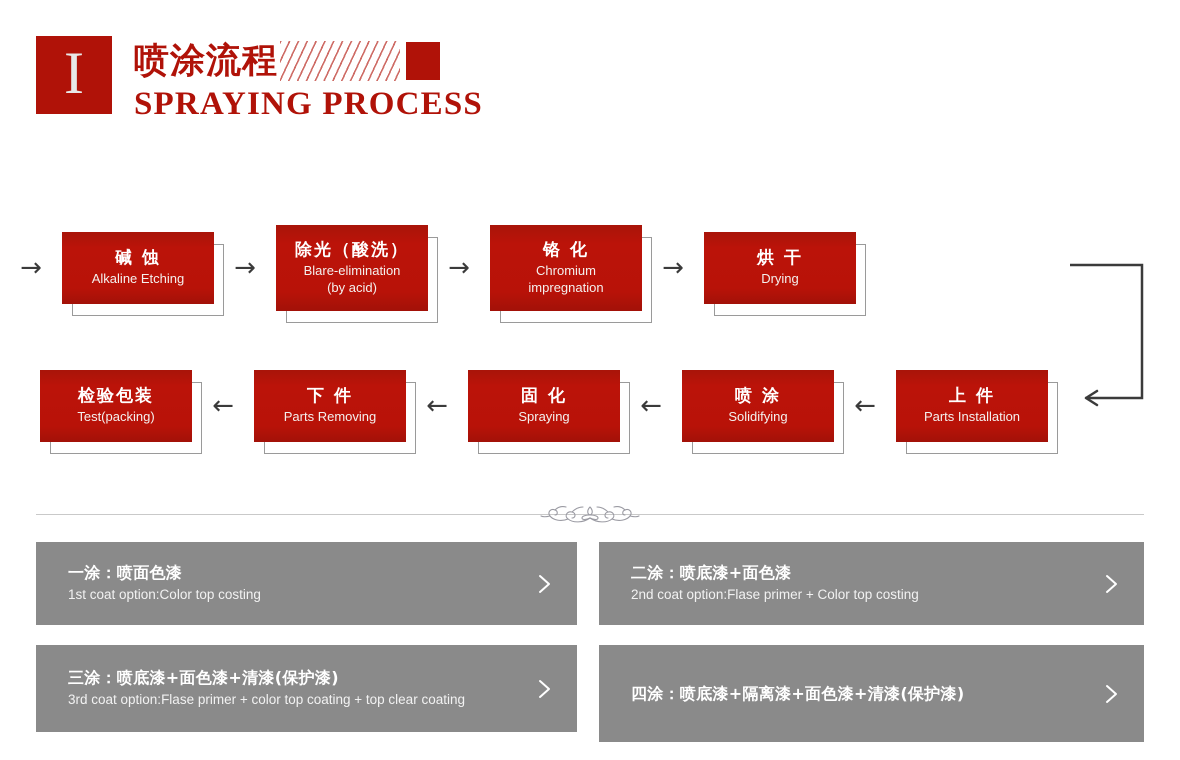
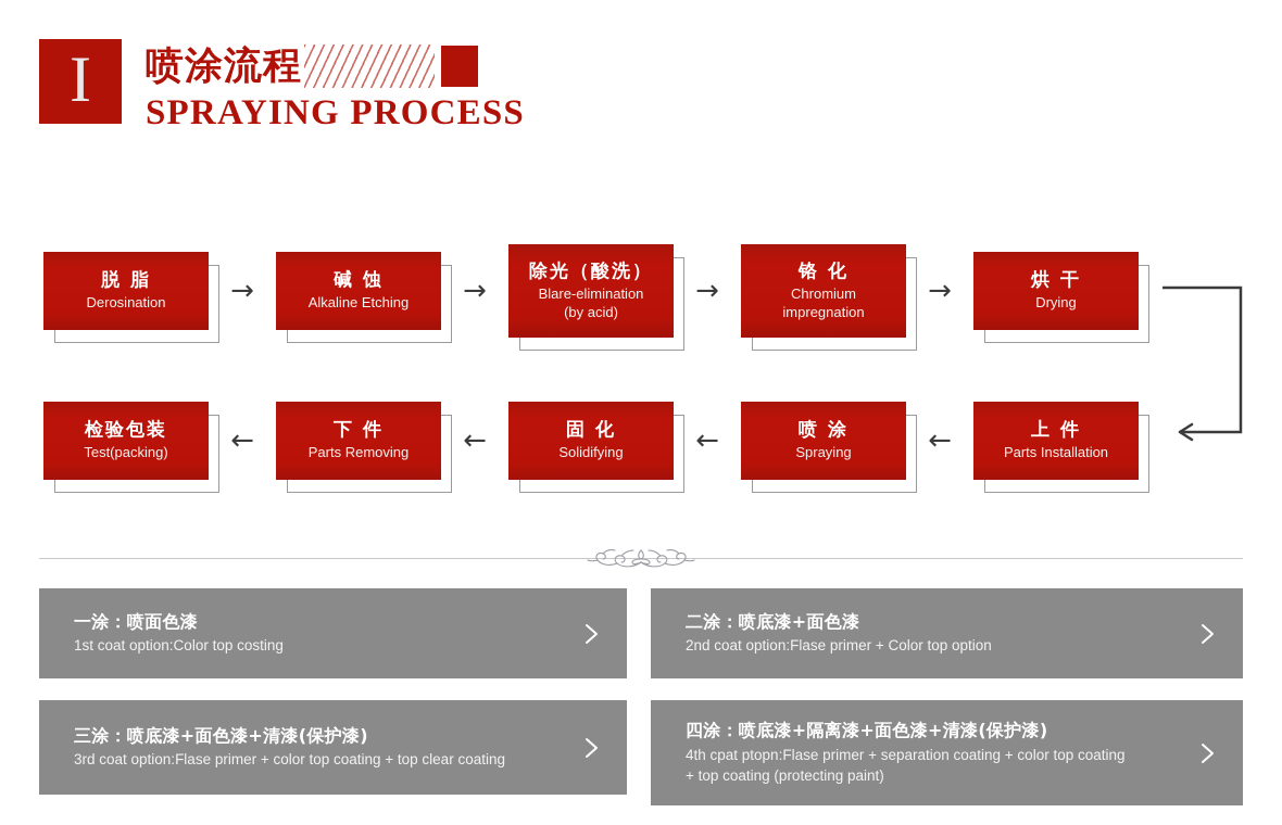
  I
  喷涂流程
  SPRAYING PROCESS
+ 脱 脂
+ Derosination
  →
  碱 蚀
  Alkaline Etching
  →
  除光（酸洗）
  Blare-elimination
  (by acid)
  →
  铬 化
  Chromium
  impregnation
  →
  烘 干
  Drying
  检验包装
  Test(packing)
  ←
  下 件
  Parts Removing
  ←
  固 化
- Spraying
+ Solidifying
  ←
  喷 涂
- Solidifying
+ Spraying
  ←
  上 件
  Parts Installation
  一涂：喷面色漆
  1st coat option:Color top costing
  二涂：喷底漆+面色漆
- 2nd coat option:Flase primer + Color top costing
+ 2nd coat option:Flase primer + Color top option
  三涂：喷底漆+面色漆+清漆(保护漆)
  3rd coat option:Flase primer + color top coating + top clear coating
  四涂：喷底漆+隔离漆+面色漆+清漆(保护漆)
+ 4th cpat ptopn:Flase primer + separation coating + color top coating + top coating (protecting paint)
